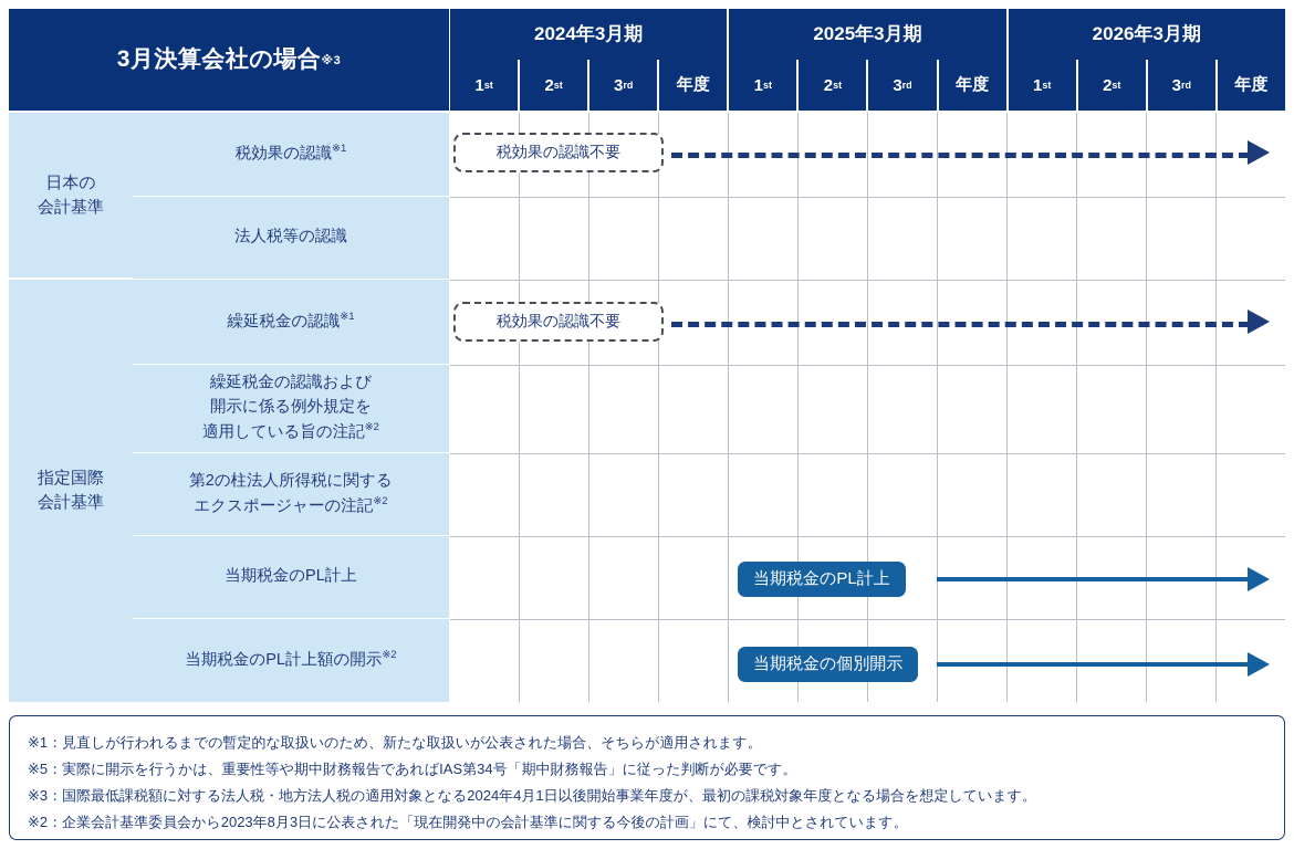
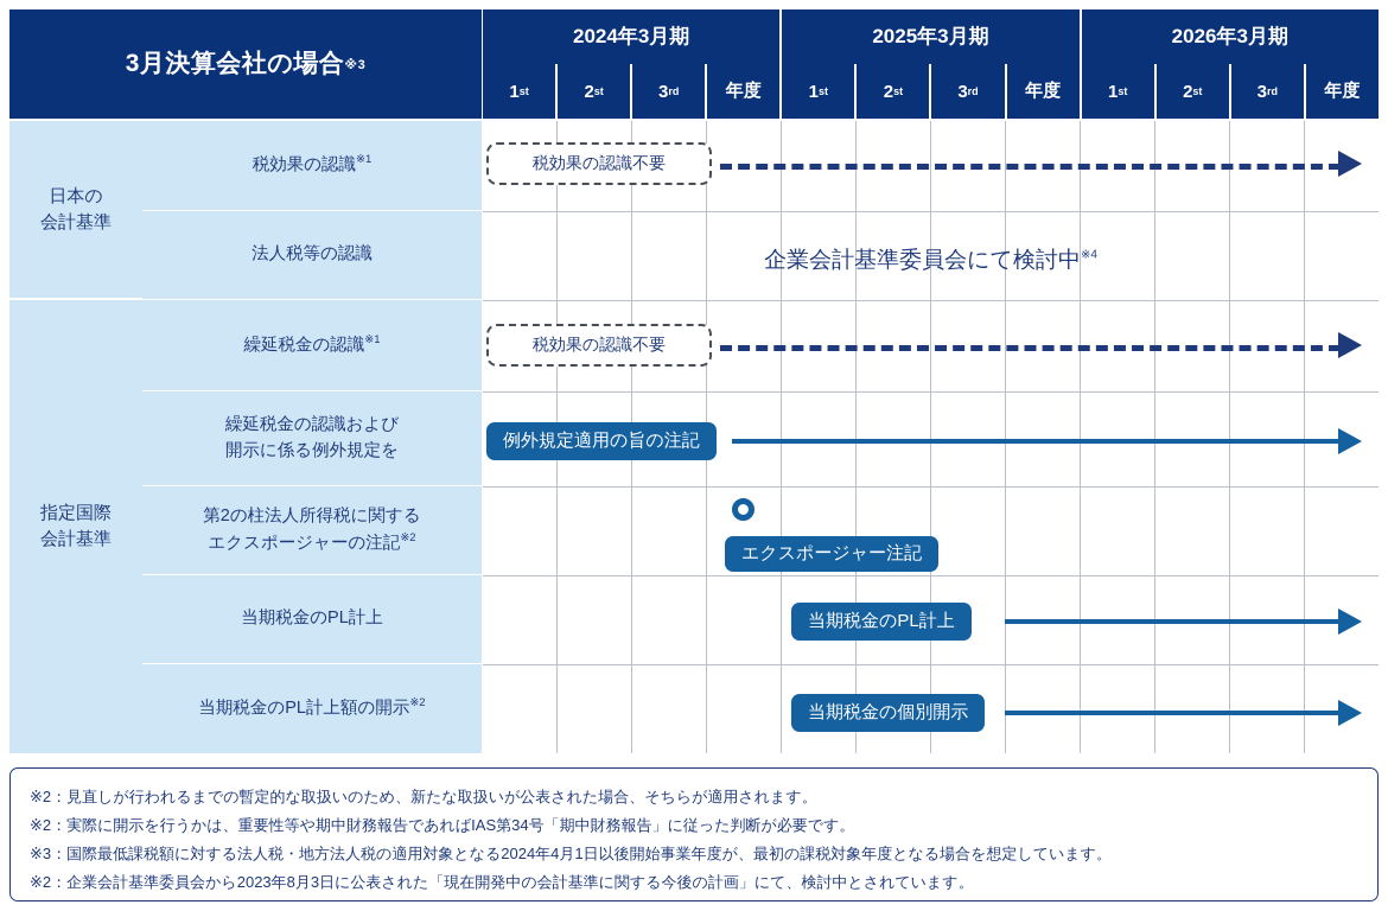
  3月決算会社の場合
  ※3
  2024年3月期
  2025年3月期
  2026年3月期
  1
  st
  2
  st
  3
  rd
  年度
  1
  st
  2
  st
  3
  rd
  年度
  1
  st
  2
  st
  3
  rd
  年度
  日本の
  会計基準
  指定国際
  会計基準
  税効果の認識※1
  法人税等の認識
  繰延税金の認識※1
  繰延税金の認識および
  開示に係る例外規定を
- 適用している旨の注記※2
  第2の柱法人所得税に関する
  エクスポージャーの注記※2
  当期税金のPL計上
  当期税金のPL計上額の開示※2
  税効果の認識不要
+ 企業会計基準委員会にて検討中※4
  税効果の認識不要
+ 例外規定適用の旨の注記
+ エクスポージャー注記
  当期税金のPL計上
  当期税金の個別開示
- ※1：見直しが行われるまでの暫定的な取扱いのため、新たな取扱いが公表された場合、そちらが適用されます。
+ ※2：見直しが行われるまでの暫定的な取扱いのため、新たな取扱いが公表された場合、そちらが適用されます。
- ※5：実際に開示を行うかは、重要性等や期中財務報告であればIAS第34号「期中財務報告」に従った判断が必要です。
+ ※2：実際に開示を行うかは、重要性等や期中財務報告であればIAS第34号「期中財務報告」に従った判断が必要です。
  ※3：国際最低課税額に対する法人税・地方法人税の適用対象となる2024年4月1日以後開始事業年度が、最初の課税対象年度となる場合を想定しています。
  ※2：企業会計基準委員会から2023年8月3日に公表された「現在開発中の会計基準に関する今後の計画」にて、検討中とされています。
